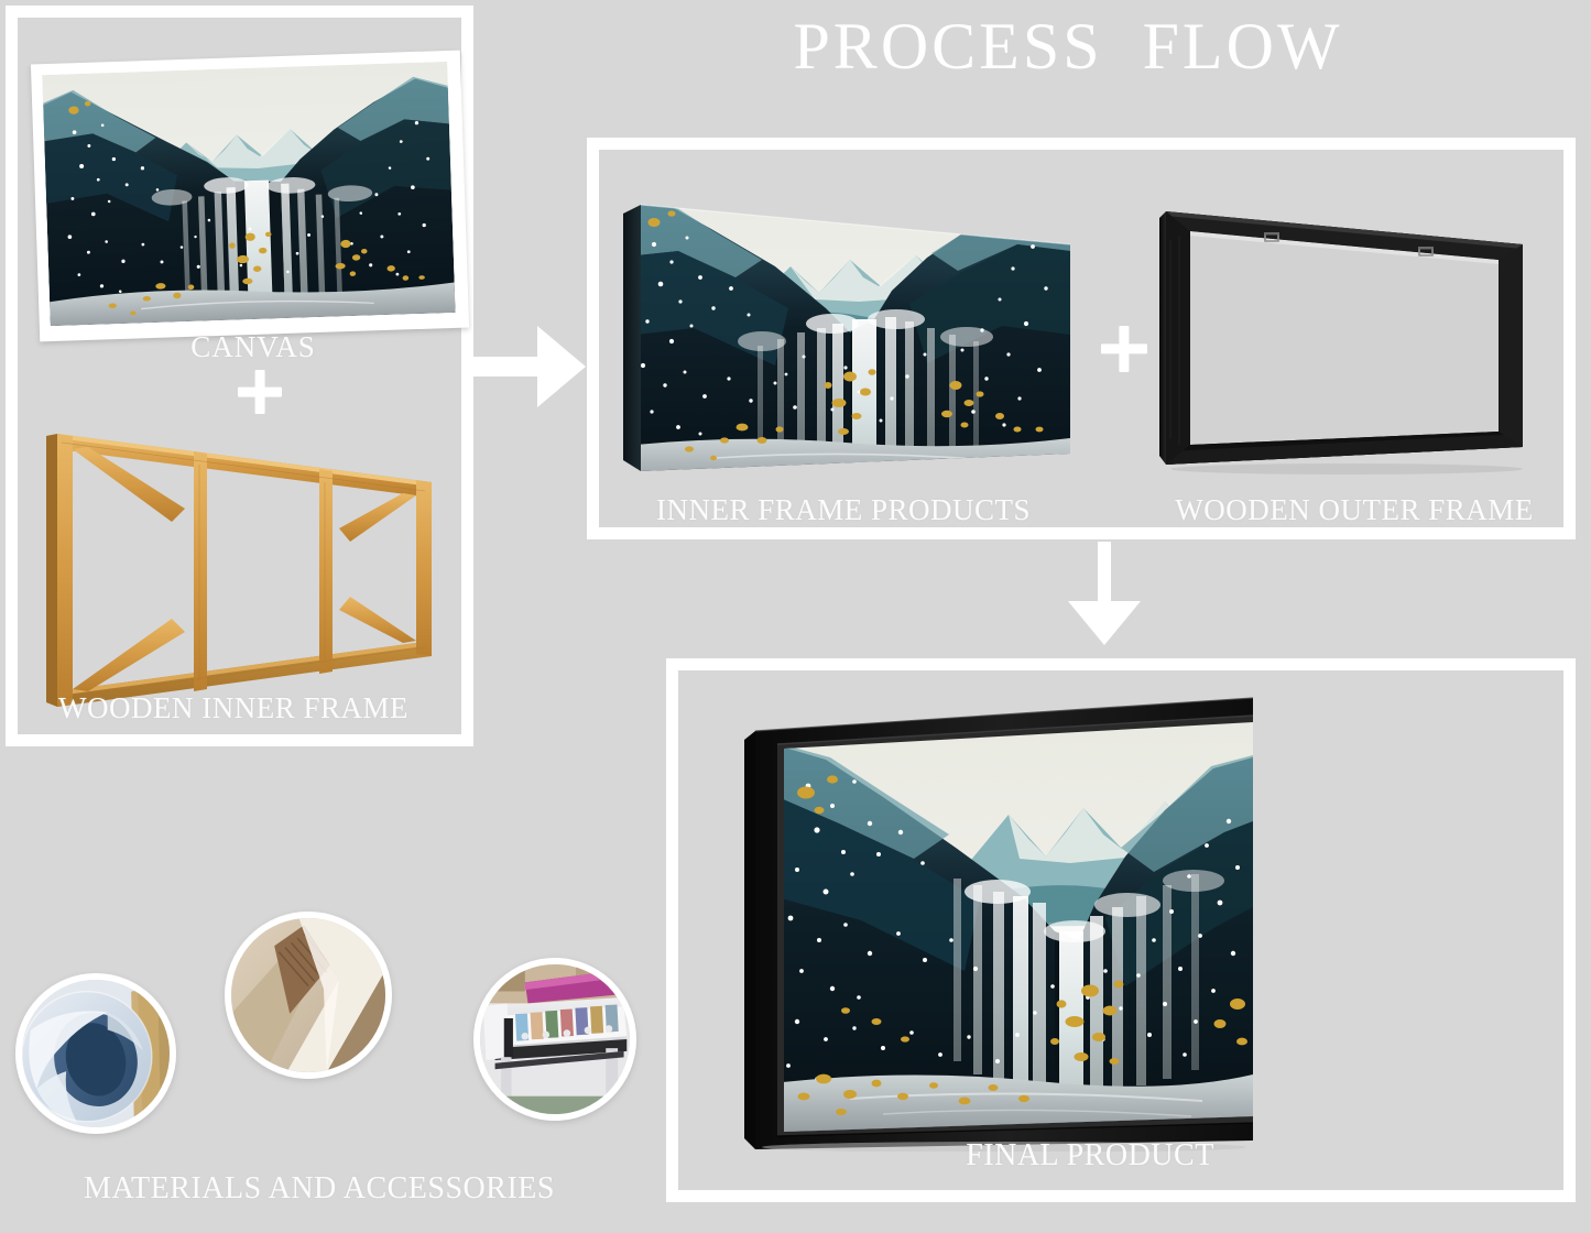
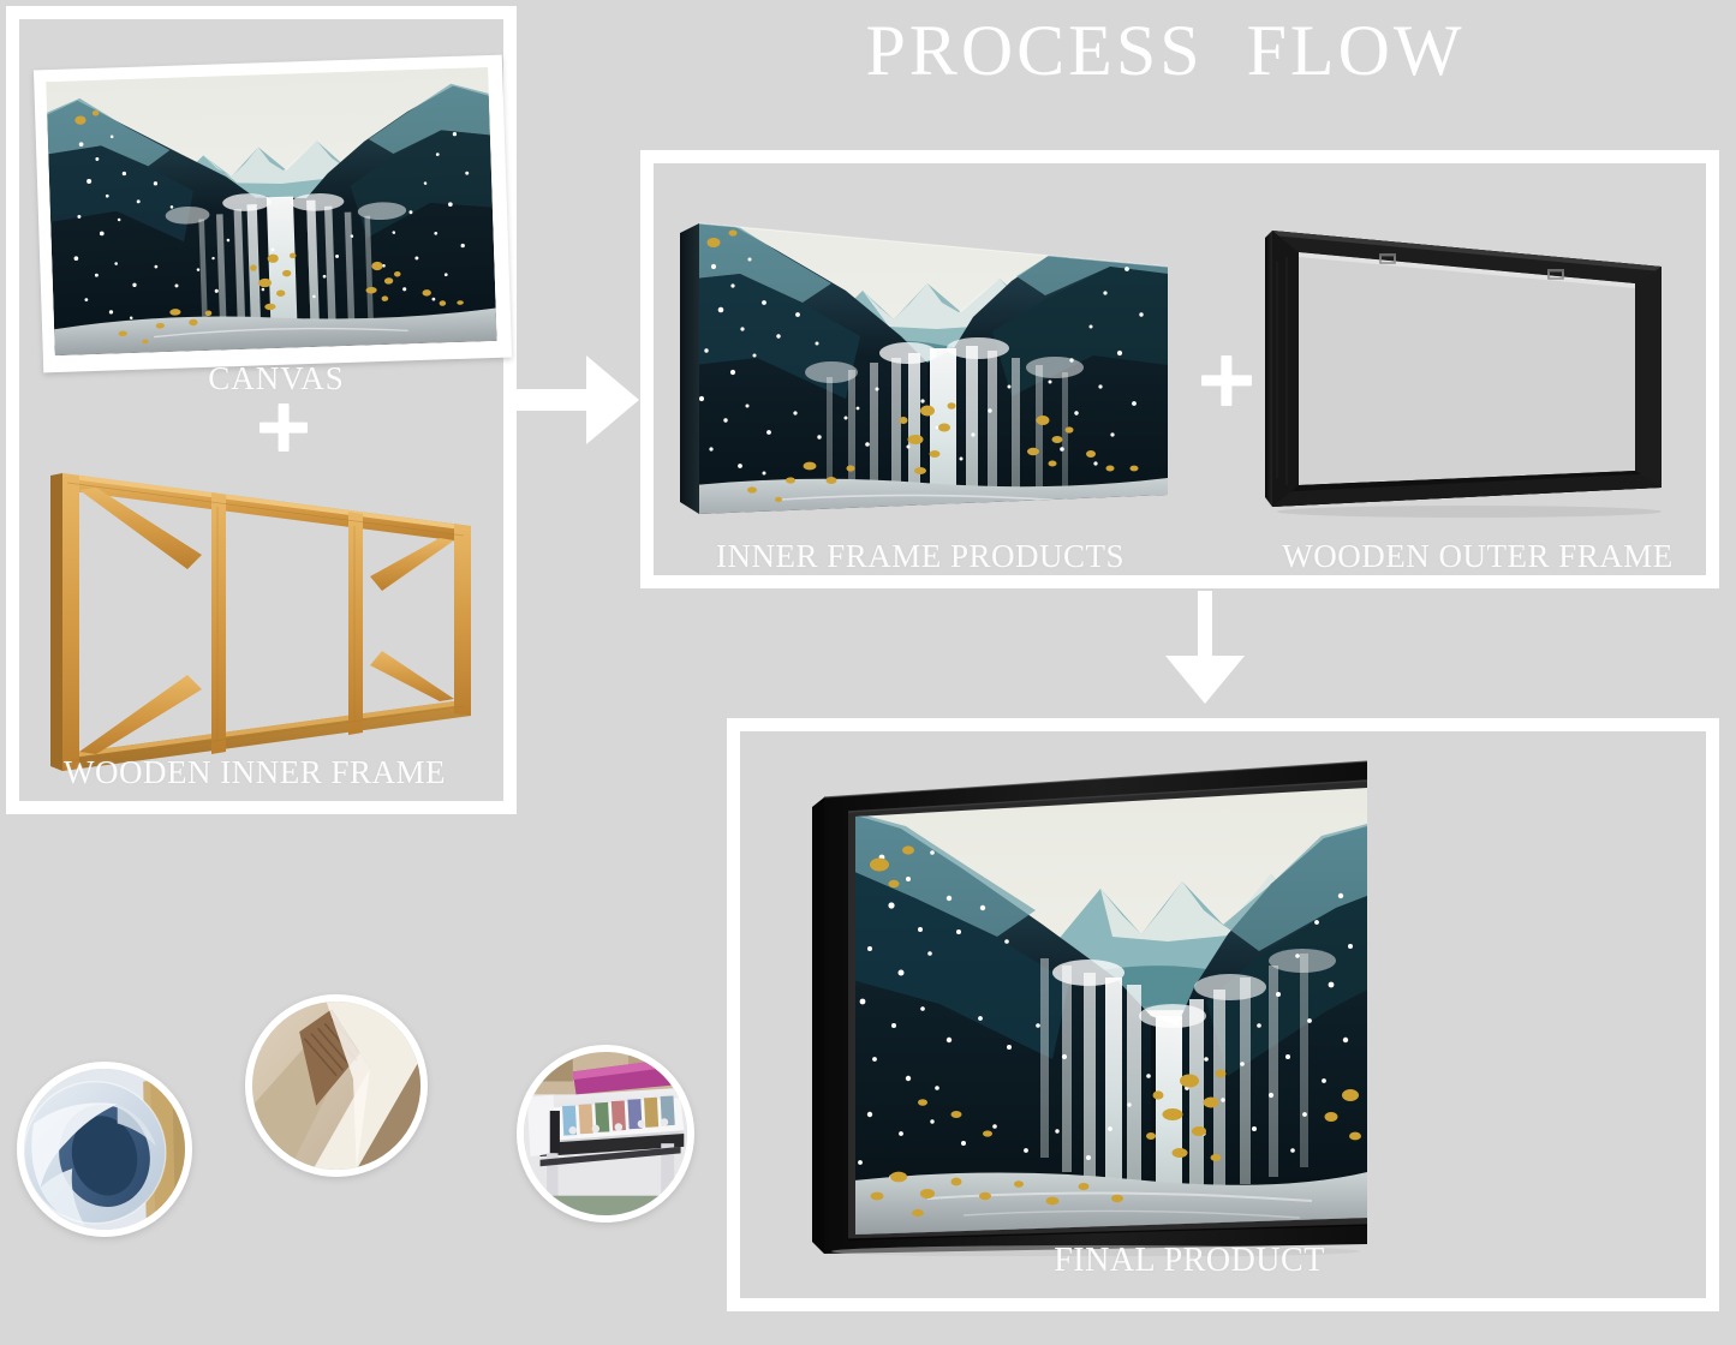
  PROCESS FLOW
  CANVAS
  WOODEN INNER FRAME
  INNER FRAME PRODUCTS
  WOODEN OUTER FRAME
  FINAL PRODUCT
- MATERIALS AND ACCESSORIES
